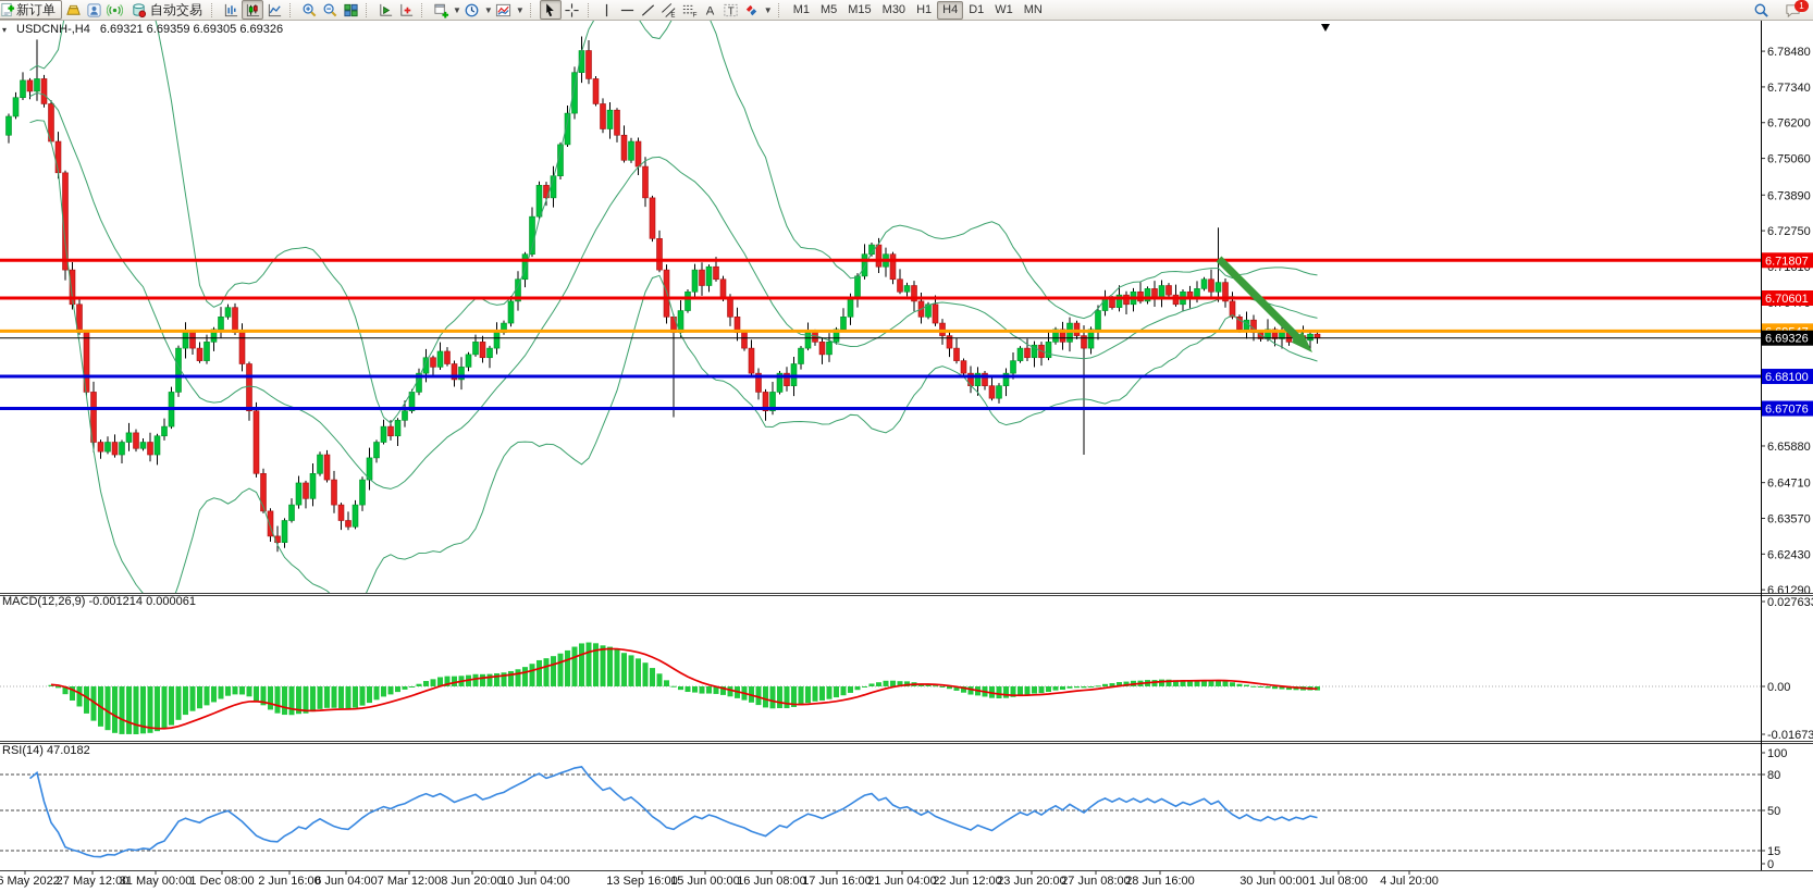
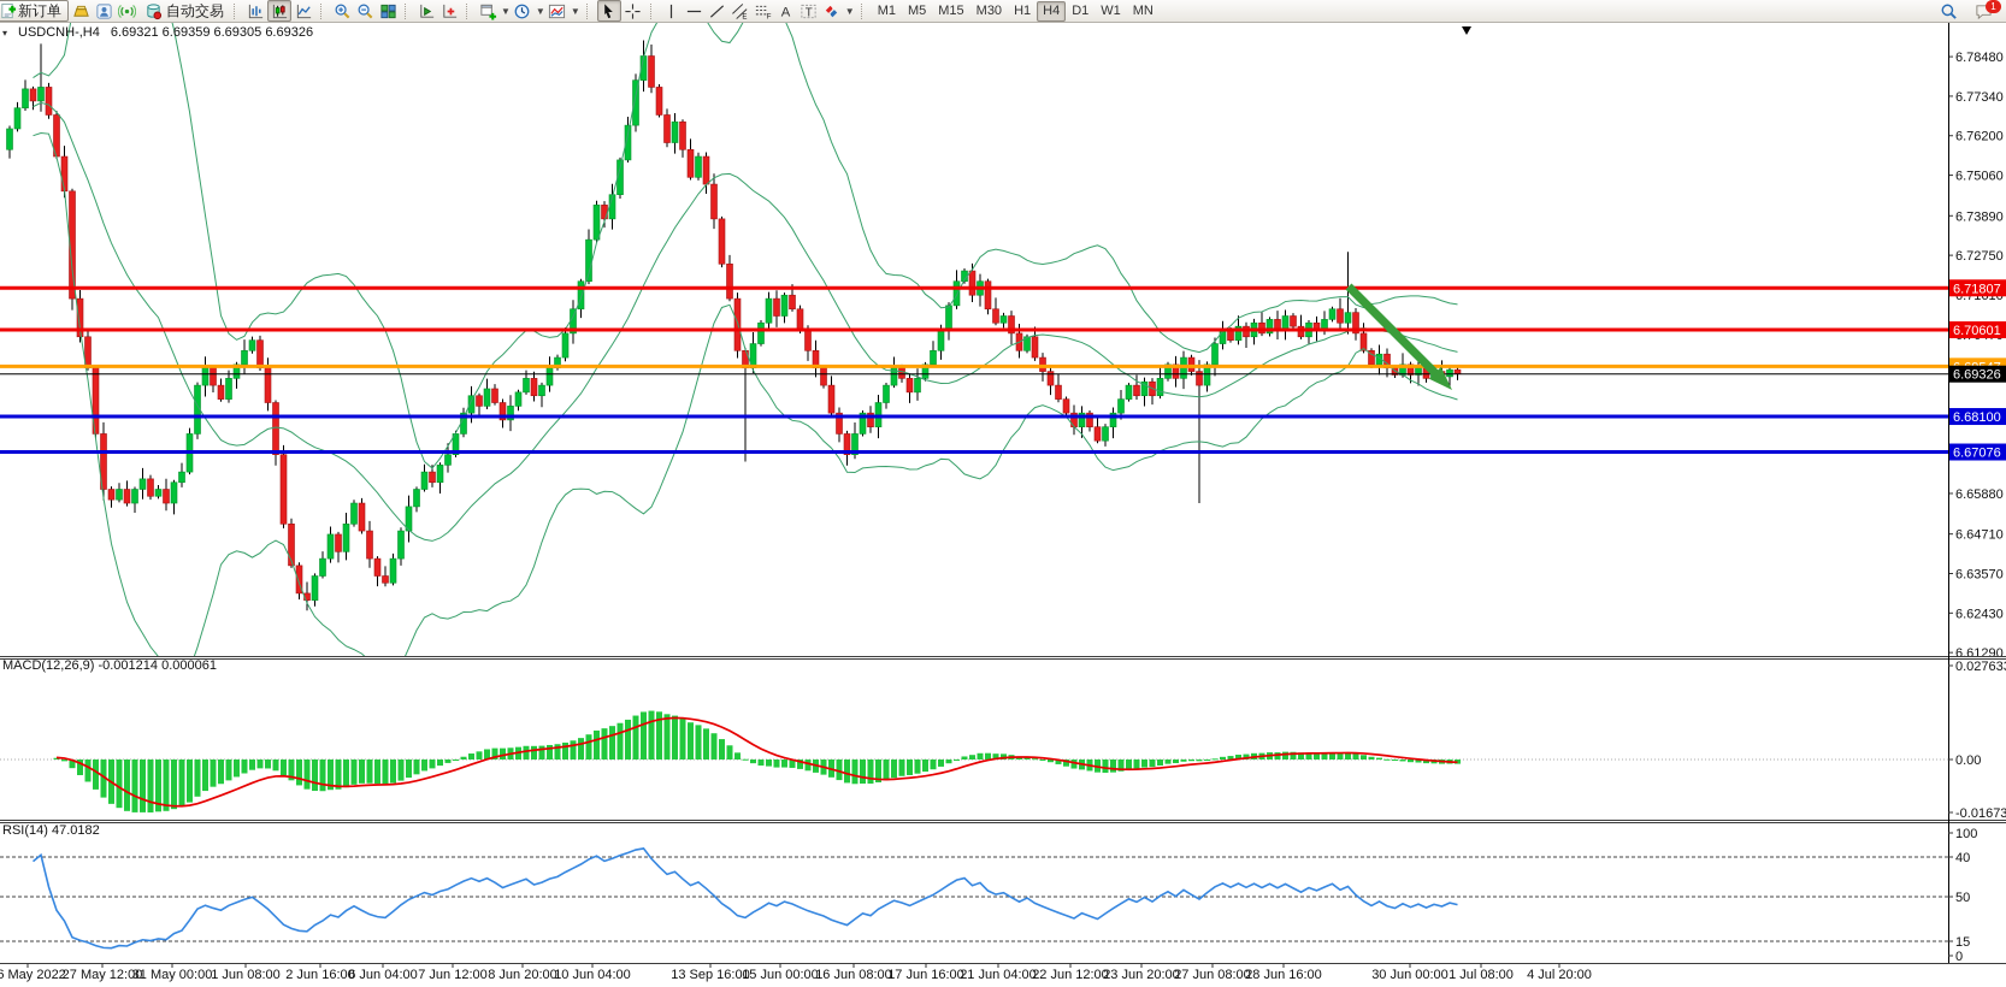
  新订单
  自动交易
  ▼
  ▼
  ▼
  A
  T
  ▼
  M1
  M5
  M15
  M30
  H1
  H4
  D1
  W1
  MN
  1
  6.78480
  6.77340
  6.76200
  6.75060
  6.73890
  6.72750
  6.65880
  6.64710
  6.63570
  6.62430
  6.61290
  6.71807
  6.70601
  6.69326
  6.68100
  6.67076
  0.02763
  0.00
  -0.01673
  100
- 80
+ 40
  50
  15
  0
  6 May 2022
  27 May 12:00
  31 May 00:00
- 1 Dec 08:00
+ 1 Jun 08:00
  2 Jun 16:00
  6 Jun 04:00
- 7 Mar 12:00
+ 7 Jun 12:00
  8 Jun 20:00
  10 Jun 04:00
  13 Sep 16:00
  15 Jun 00:00
  16 Jun 08:00
  17 Jun 16:00
  21 Jun 04:00
  22 Jun 12:00
  23 Jun 20:00
  27 Jun 08:00
  28 Jun 16:00
  30 Jun 00:00
  1 Jul 08:00
  4 Jul 20:00
  ▾
  USDCNH-,H4
  6.69321 6.69359 6.69305 6.69326
  MACD(12,26,9) -0.001214 0.000061
  RSI(14) 47.0182
